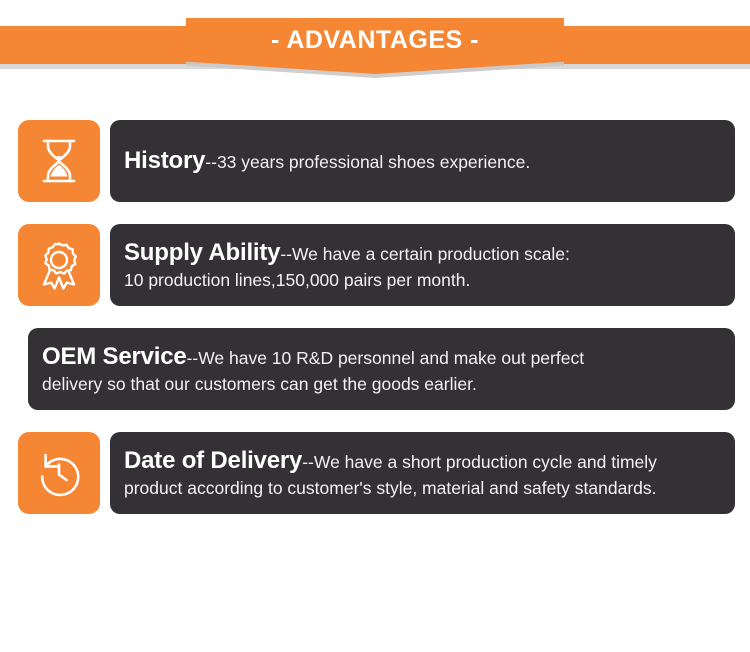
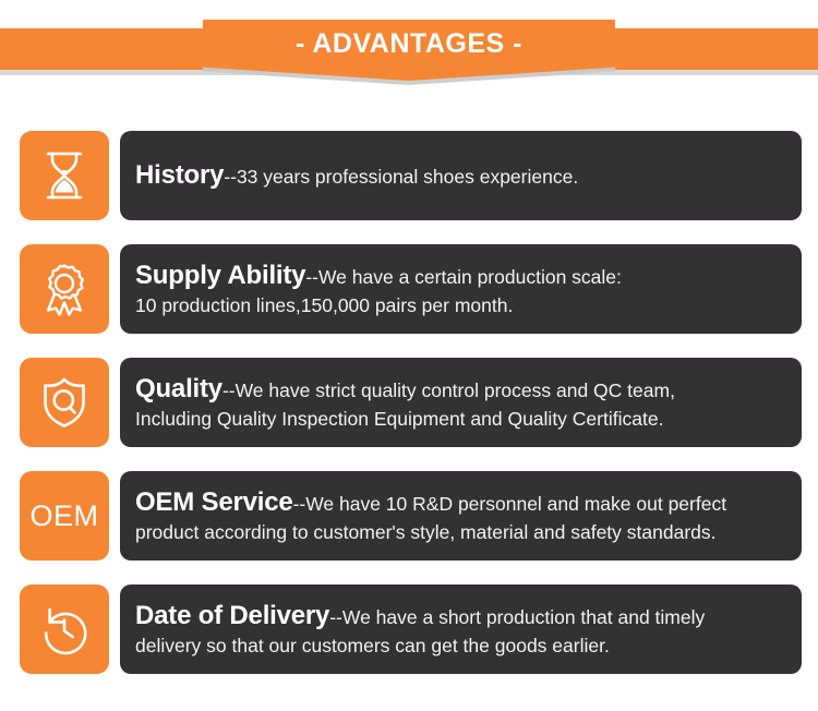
  - ADVANTAGES -
  History--33 years professional shoes experience.
  Supply Ability--We have a certain production scale:
  10 production lines,150,000 pairs per month.
+ Quality--We have strict quality control process and QC team,
+ Including Quality Inspection Equipment and Quality Certificate.
+ OEM
  OEM Service--We have 10 R&D personnel and make out perfect
- delivery so that our customers can get the goods earlier.
+ product according to customer's style, material and safety standards.
- Date of Delivery--We have a short production cycle and timely
+ Date of Delivery--We have a short production that and timely
- product according to customer's style, material and safety standards.
+ delivery so that our customers can get the goods earlier.
